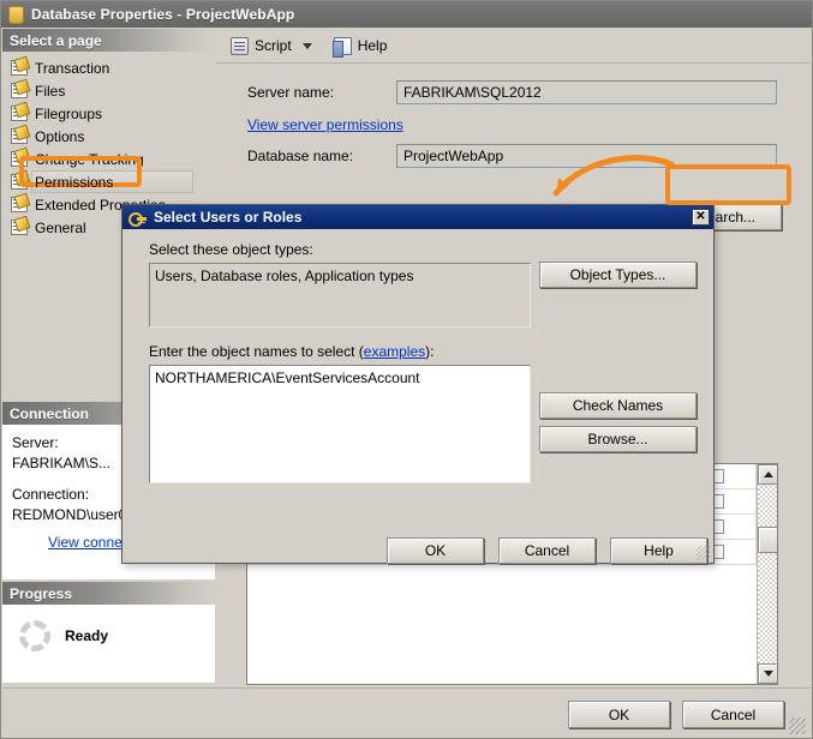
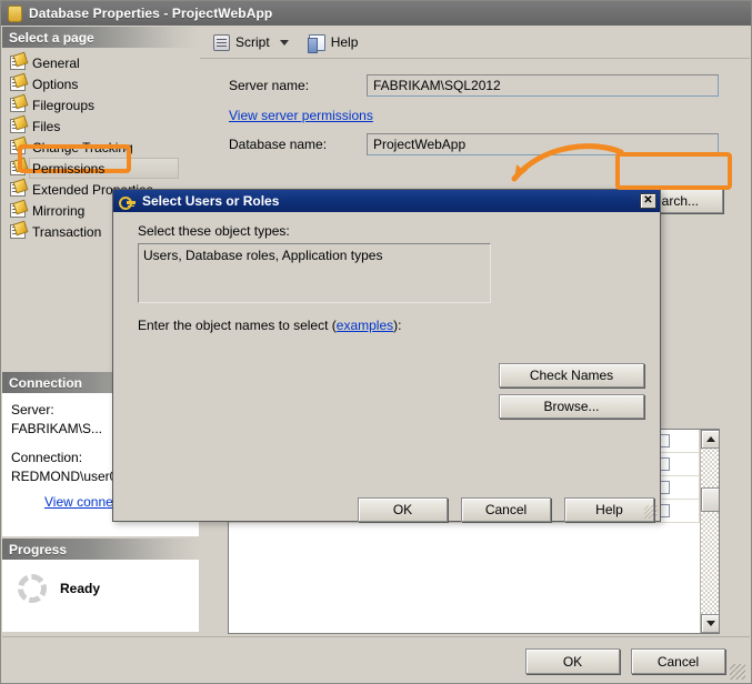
  Database Properties - ProjectWebApp
  Select a page
- Transaction
+ General
- Files
+ Options
  Filegroups
- Options
+ Files
  Change Tracking
  Permissions
+ Mirroring
- General
+ Transaction
  Connection
  Server:
  FABRIKAM\S...
  Connection:
  REDMOND\user
  View conne
  Progress
  Ready
  Script
  Help
  Server name:
  FABRIKAM\SQL2012
  View server permissions
  Database name:
  ProjectWebApp
  arch...
  OK
  Cancel
  Select Users or Roles
  ✕
  Select these object types:
  Users, Database roles, Application types
  Enter the object names to select (examples):
- NORTHAMERICA\EventServicesAccount
- Object Types...
  Check Names
  Browse...
  OK
  Cancel
  Help
